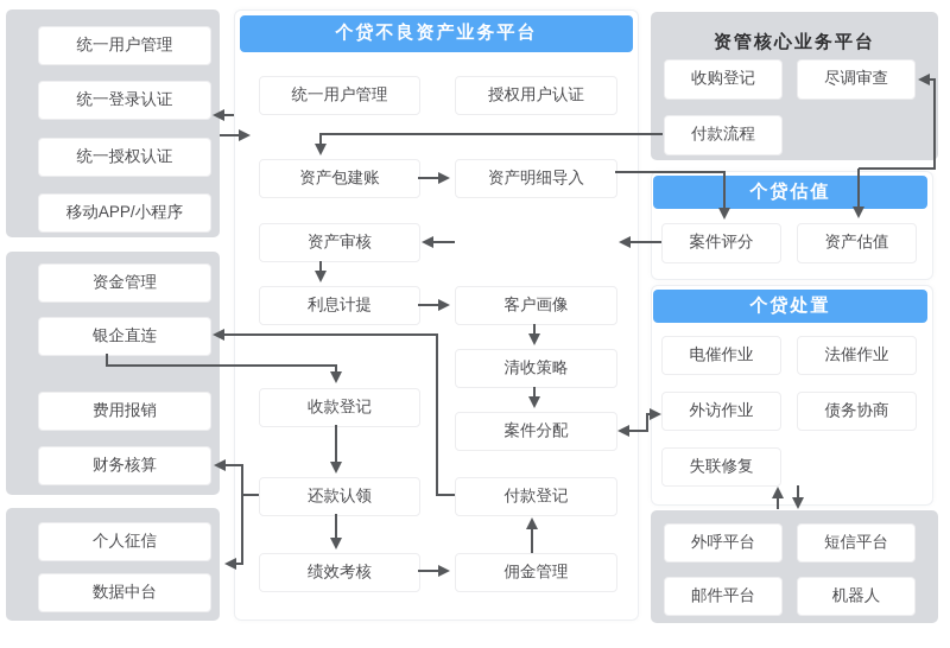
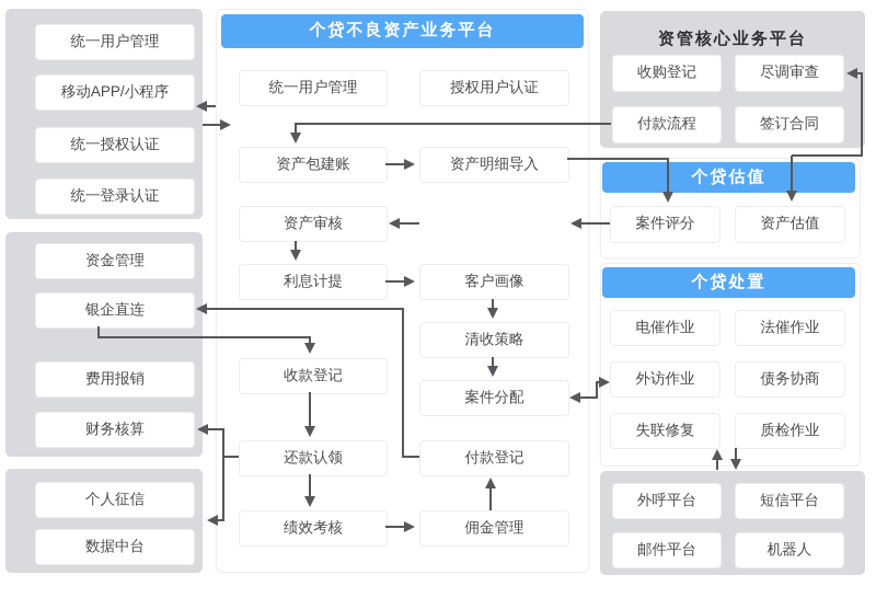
  统一用户管理
- 统一登录认证
+ 移动APP/小程序
  统一授权认证
- 移动APP/小程序
+ 统一登录认证
  资金管理
  银企直连
  费用报销
  财务核算
  个人征信
  数据中台
  个贷不良资产业务平台
  统一用户管理
  授权用户认证
  资产包建账
  资产明细导入
  资产审核
  利息计提
  客户画像
  清收策略
  收款登记
  案件分配
  还款认领
  付款登记
  绩效考核
  佣金管理
  资管核心业务平台
  收购登记
  尽调审查
  付款流程
+ 签订合同
  个贷估值
  案件评分
  资产估值
  个贷处置
  电催作业
  法催作业
  外访作业
  债务协商
  失联修复
+ 质检作业
  外呼平台
  短信平台
  邮件平台
  机器人
